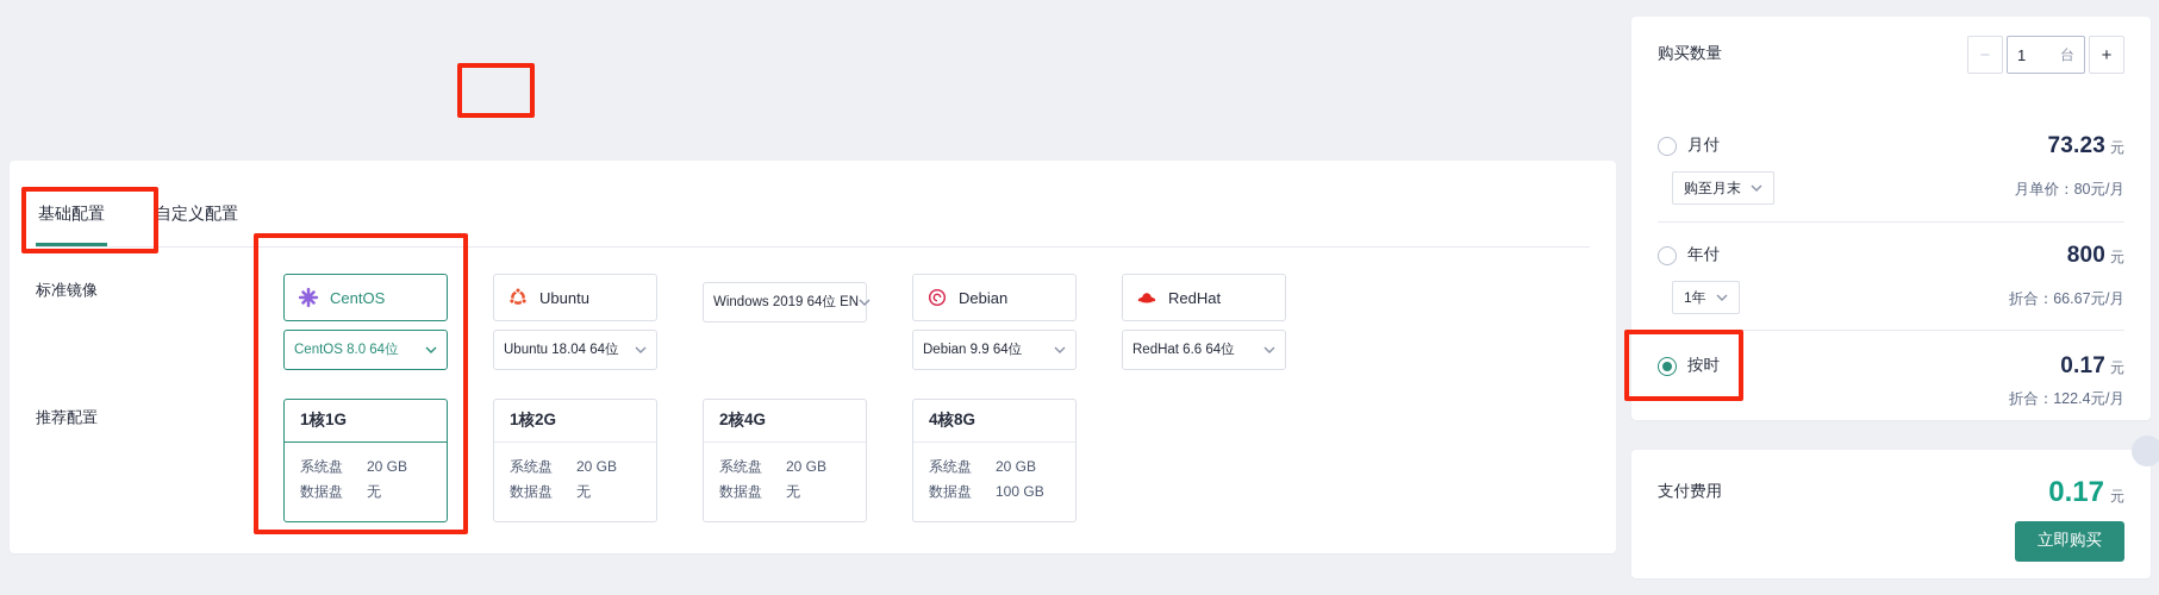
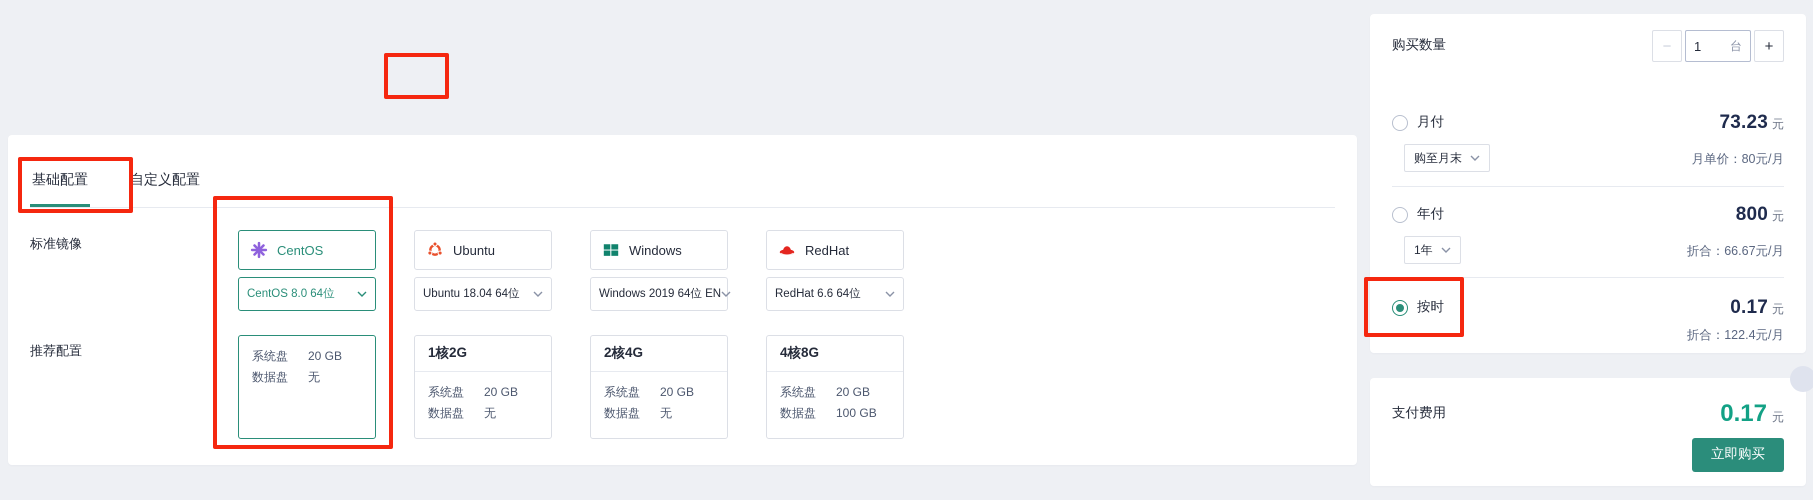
  基础配置
  自定义配置
  标准镜像
  CentOS
  CentOS 8.0 64位
  Ubuntu
  Ubuntu 18.04 64位
+ Windows
  Windows 2019 64位 EN
- Debian
- Debian 9.9 64位
  RedHat
  RedHat 6.6 64位
  推荐配置
- 1核1G
  系统盘
  20 GB
  数据盘
  无
  1核2G
  系统盘
  20 GB
  数据盘
  无
  2核4G
  系统盘
  20 GB
  数据盘
  无
  4核8G
  系统盘
  20 GB
  数据盘
  100 GB
  购买数量
  −
  1
  台
  +
  月付
  73.23
  元
  购至月末
  月单价：80元/月
  年付
  800
  元
  1年
  折合：66.67元/月
  按时
  0.17
  元
  折合：122.4元/月
  支付费用
  0.17
  元
  立即购买
